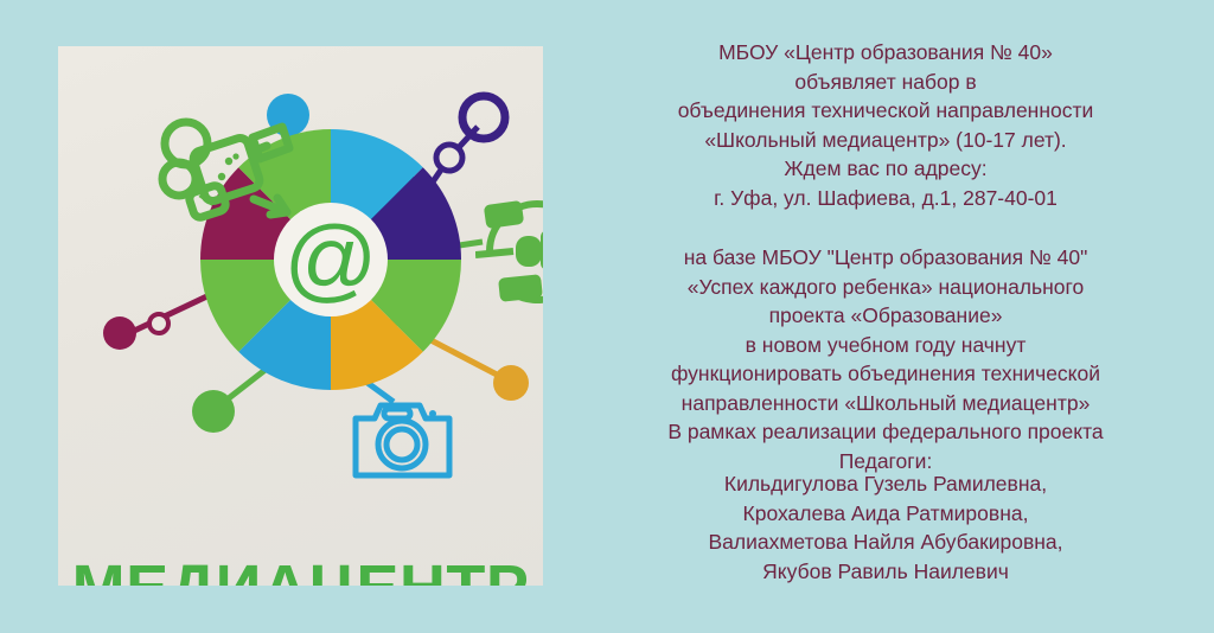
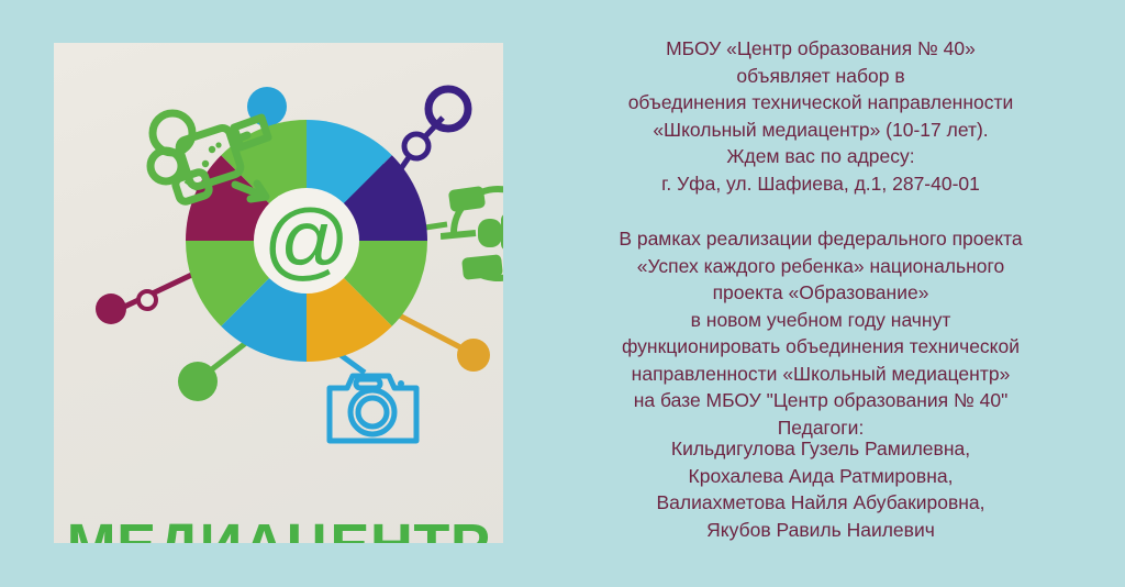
  @
  МБОУ «Центр образования № 40»
  объявляет набор в
  объединения технической направленности
  «Школьный медиацентр» (10-17 лет).
  Ждем вас по адресу:
  г. Уфа, ул. Шафиева, д.1, 287-40-01
- на базе МБОУ "Центр образования № 40"
+ В рамках реализации федерального проекта
  «Успех каждого ребенка» национального
  проекта «Образование»
  в новом учебном году начнут
  функционировать объединения технической
  направленности «Школьный медиацентр»
- В рамках реализации федерального проекта
+ на базе МБОУ "Центр образования № 40"
  Педагоги:
  Кильдигулова Гузель Рамилевна,
  Крохалева Аида Ратмировна,
  Валиахметова Найля Абубакировна,
  Якубов Равиль Наилевич
